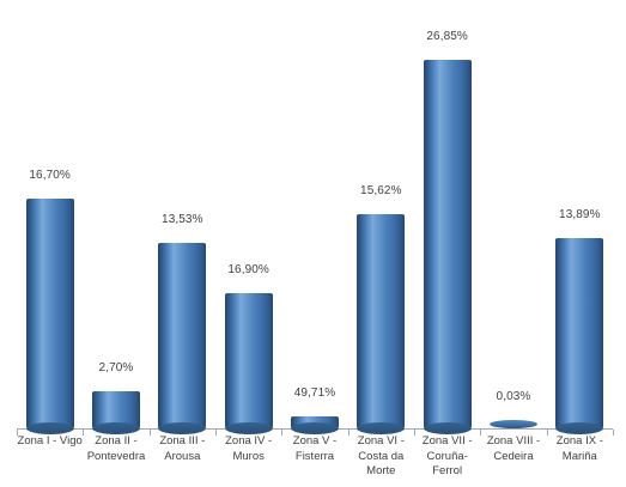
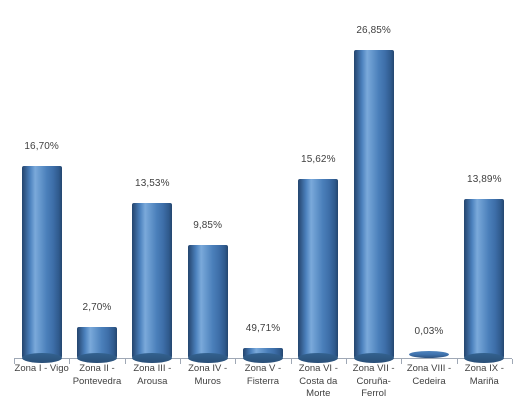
  16,70%
  2,70%
  13,53%
- 16,90%
+ 9,85%
  49,71%
  15,62%
  26,85%
  0,03%
  13,89%
  Zona I - Vigo
  Zona II -
  Pontevedra
  Zona III -
  Arousa
  Zona IV -
  Muros
  Zona V -
  Fisterra
  Zona VI -
  Costa da
  Morte
  Zona VII -
  Coruña-
  Ferrol
  Zona VIII -
  Cedeira
  Zona IX -
  Mariña
